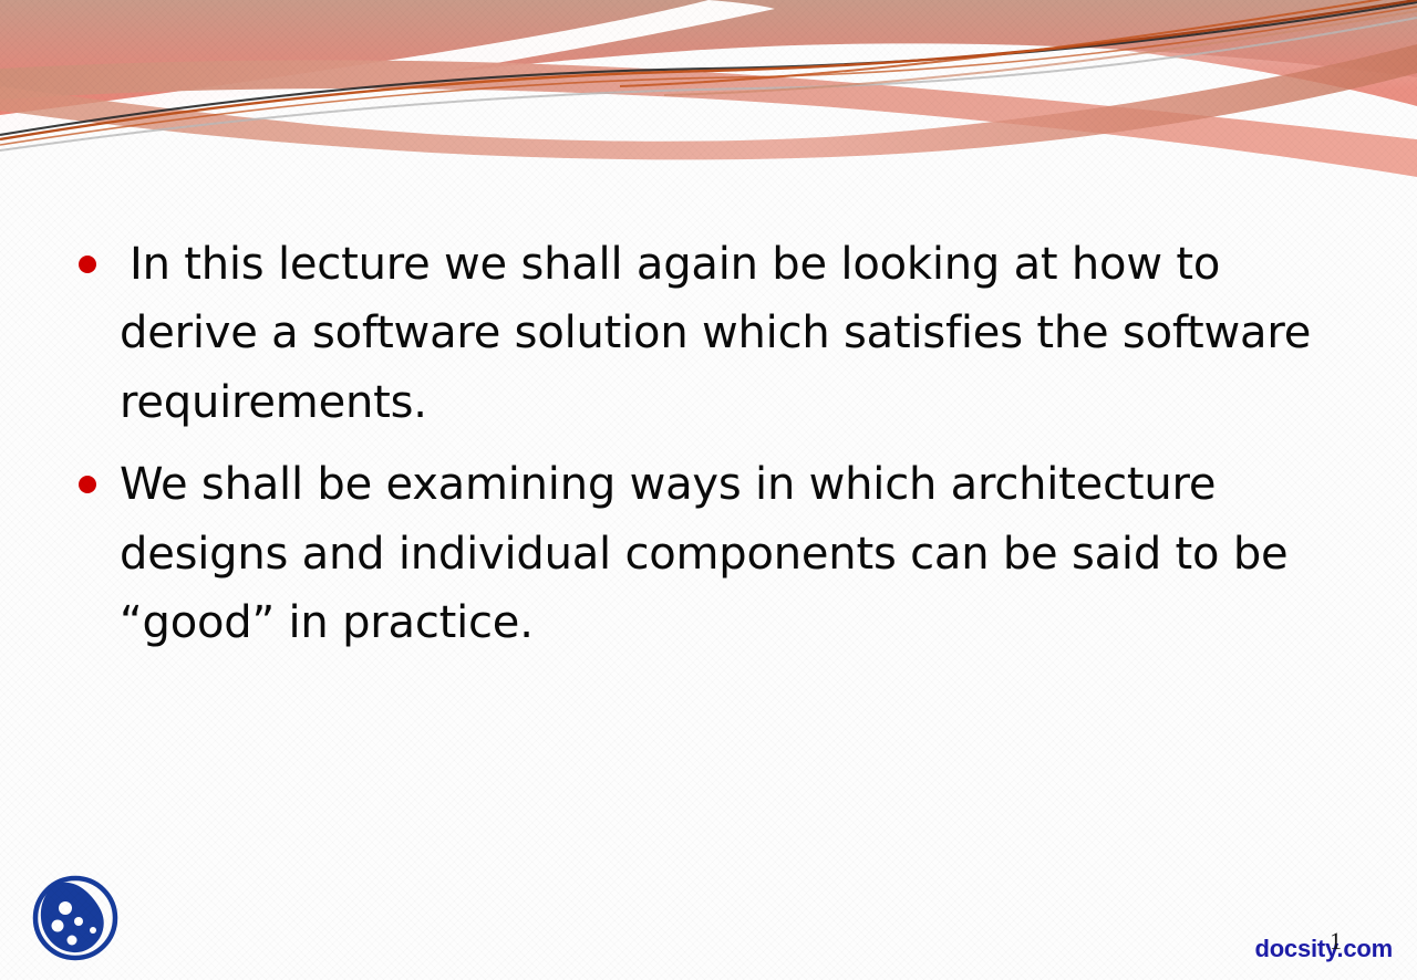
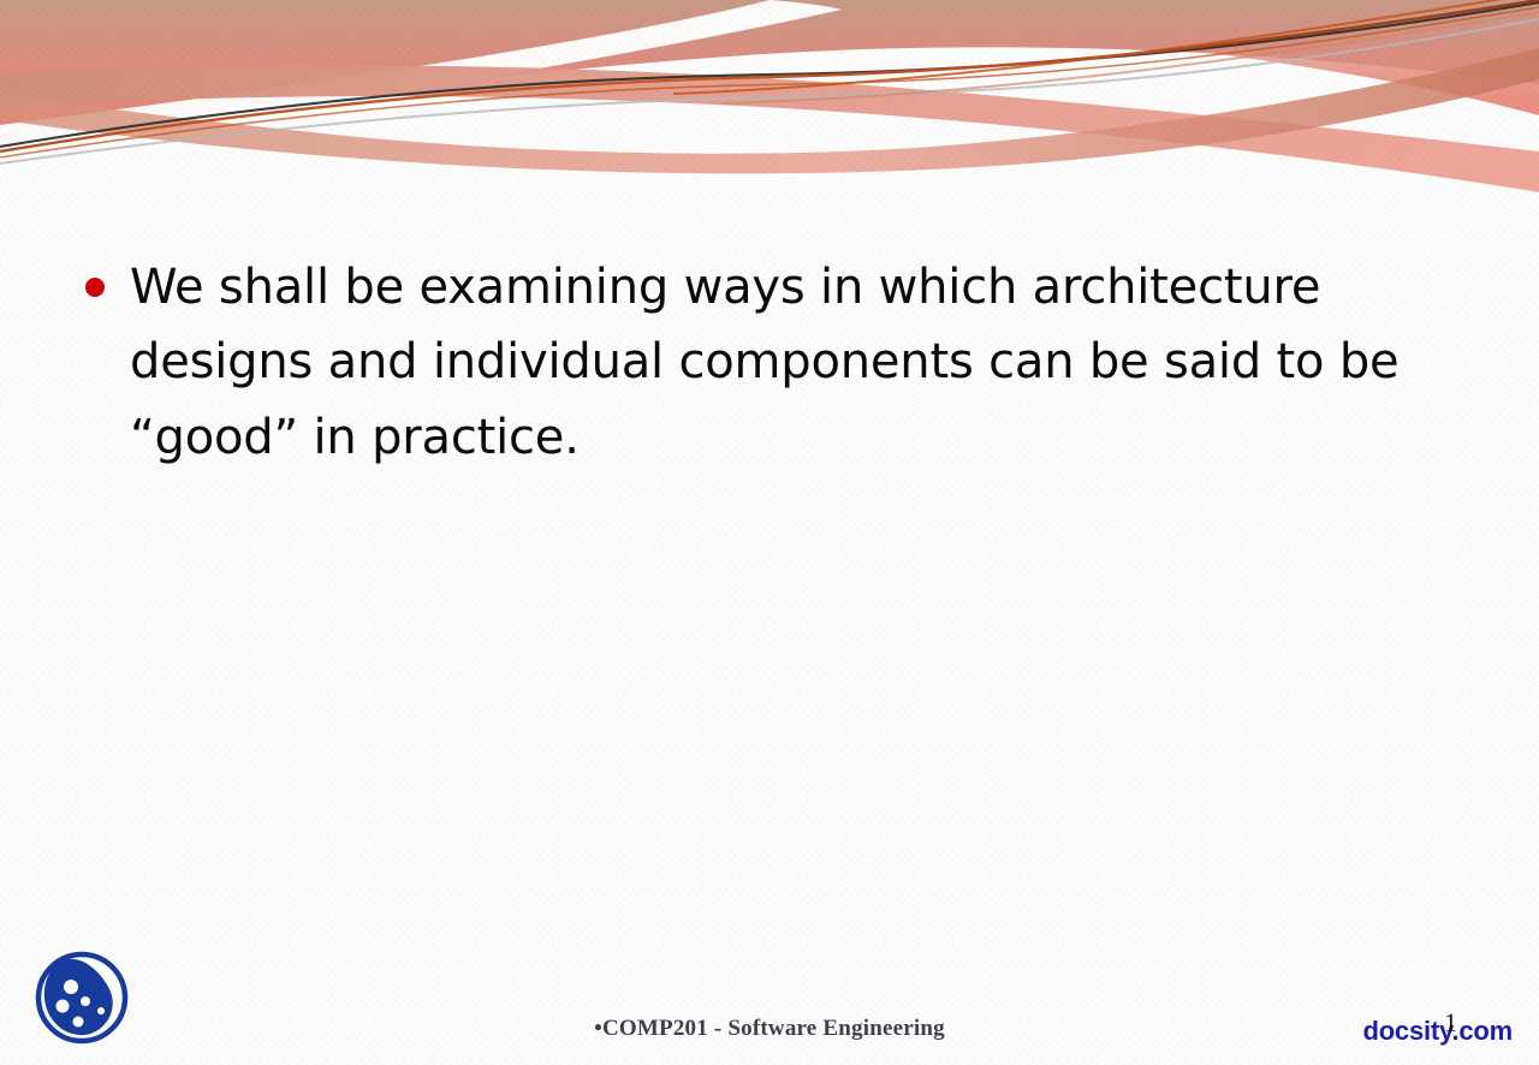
- In this lecture we shall again be looking at how to derive a software solution which satisfies the software requirements.
  We shall be examining ways in which architecture designs and individual components can be said to be “good” in practice.
+ •COMP201 - Software Engineering
  1
  docsity.com
